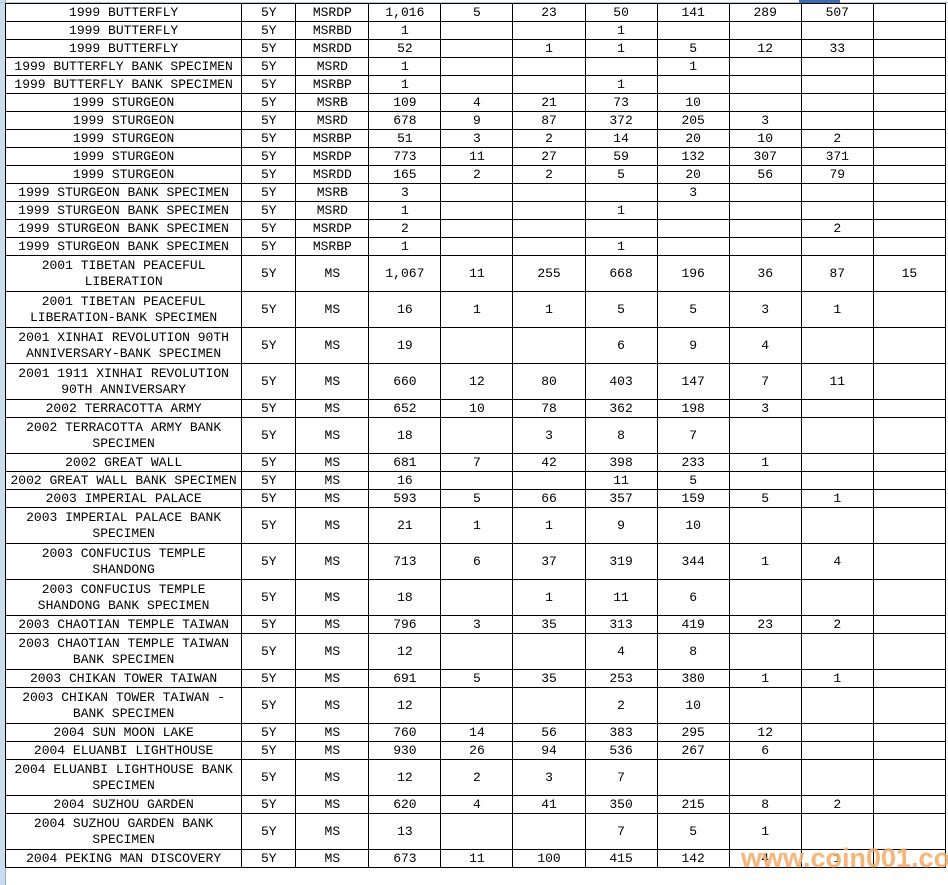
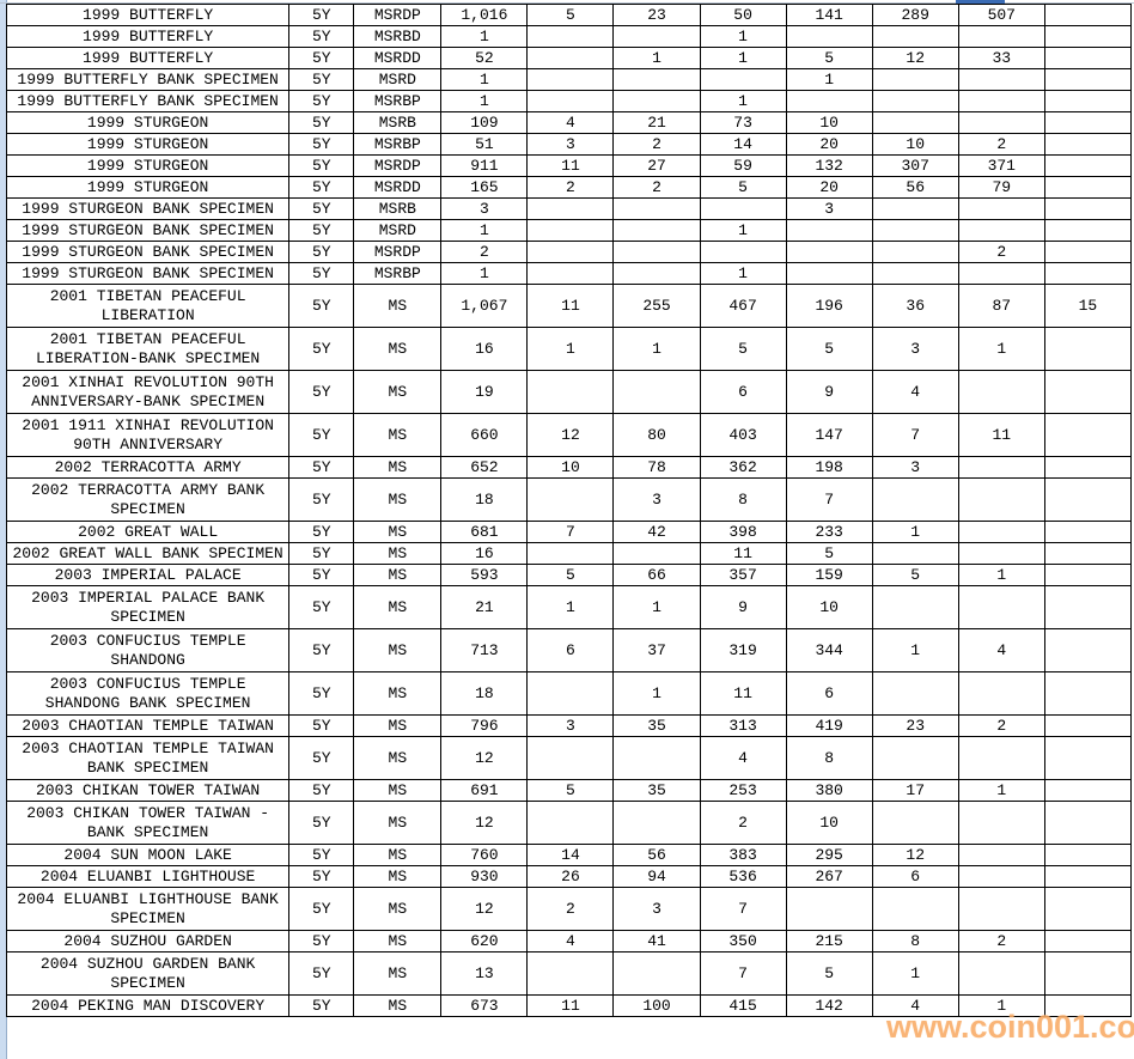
  1999 BUTTERFLY	5Y	MSRDP	1,016	5	23	50	141	289	507
  1999 BUTTERFLY	5Y	MSRBD	1			1
  1999 BUTTERFLY	5Y	MSRDD	52		1	1	5	12	33
  1999 BUTTERFLY BANK SPECIMEN	5Y	MSRD	1				1
  1999 BUTTERFLY BANK SPECIMEN	5Y	MSRBP	1			1
  1999 STURGEON	5Y	MSRB	109	4	21	73	10
- 1999 STURGEON	5Y	MSRD	678	9	87	372	205	3
  1999 STURGEON	5Y	MSRBP	51	3	2	14	20	10	2
- 1999 STURGEON	5Y	MSRDP	773	11	27	59	132	307	371
+ 1999 STURGEON	5Y	MSRDP	911	11	27	59	132	307	371
  1999 STURGEON	5Y	MSRDD	165	2	2	5	20	56	79
  1999 STURGEON BANK SPECIMEN	5Y	MSRB	3				3
  1999 STURGEON BANK SPECIMEN	5Y	MSRD	1			1
  1999 STURGEON BANK SPECIMEN	5Y	MSRDP	2						2
  1999 STURGEON BANK SPECIMEN	5Y	MSRBP	1			1
- 2001 TIBETAN PEACEFUL LIBERATION	5Y	MS	1,067	11	255	668	196	36	87	15
+ 2001 TIBETAN PEACEFUL LIBERATION	5Y	MS	1,067	11	255	467	196	36	87	15
  2001 TIBETAN PEACEFUL LIBERATION-BANK SPECIMEN	5Y	MS	16	1	1	5	5	3	1
  2001 XINHAI REVOLUTION 90TH ANNIVERSARY-BANK SPECIMEN	5Y	MS	19			6	9	4
  2001 1911 XINHAI REVOLUTION 90TH ANNIVERSARY	5Y	MS	660	12	80	403	147	7	11
  2002 TERRACOTTA ARMY	5Y	MS	652	10	78	362	198	3
  2002 TERRACOTTA ARMY BANK SPECIMEN	5Y	MS	18		3	8	7
  2002 GREAT WALL	5Y	MS	681	7	42	398	233	1
  2002 GREAT WALL BANK SPECIMEN	5Y	MS	16			11	5
  2003 IMPERIAL PALACE	5Y	MS	593	5	66	357	159	5	1
  2003 IMPERIAL PALACE BANK SPECIMEN	5Y	MS	21	1	1	9	10
  2003 CONFUCIUS TEMPLE SHANDONG	5Y	MS	713	6	37	319	344	1	4
  2003 CONFUCIUS TEMPLE SHANDONG BANK SPECIMEN	5Y	MS	18		1	11	6
  2003 CHAOTIAN TEMPLE TAIWAN	5Y	MS	796	3	35	313	419	23	2
  2003 CHAOTIAN TEMPLE TAIWAN BANK SPECIMEN	5Y	MS	12			4	8
- 2003 CHIKAN TOWER TAIWAN	5Y	MS	691	5	35	253	380	1	1
+ 2003 CHIKAN TOWER TAIWAN	5Y	MS	691	5	35	253	380	17	1
  2003 CHIKAN TOWER TAIWAN - BANK SPECIMEN	5Y	MS	12			2	10
  2004 SUN MOON LAKE	5Y	MS	760	14	56	383	295	12
  2004 ELUANBI LIGHTHOUSE	5Y	MS	930	26	94	536	267	6
  2004 ELUANBI LIGHTHOUSE BANK SPECIMEN	5Y	MS	12	2	3	7
  2004 SUZHOU GARDEN	5Y	MS	620	4	41	350	215	8	2
  2004 SUZHOU GARDEN BANK SPECIMEN	5Y	MS	13			7	5	1
  2004 PEKING MAN DISCOVERY	5Y	MS	673	11	100	415	142	4	1
  www.coin001.co
